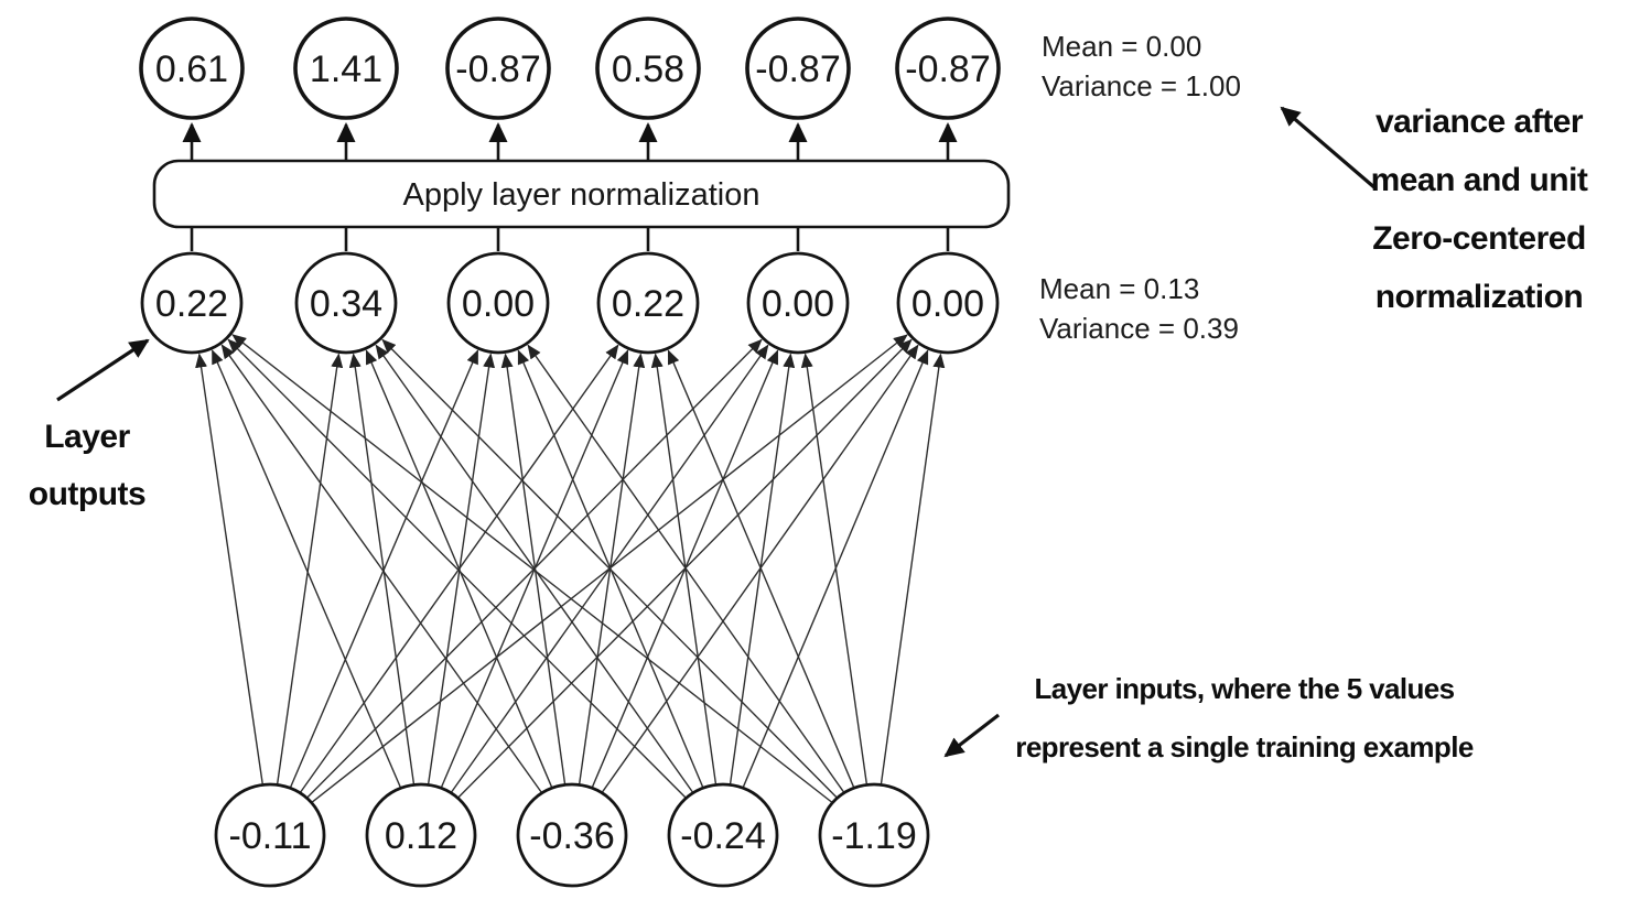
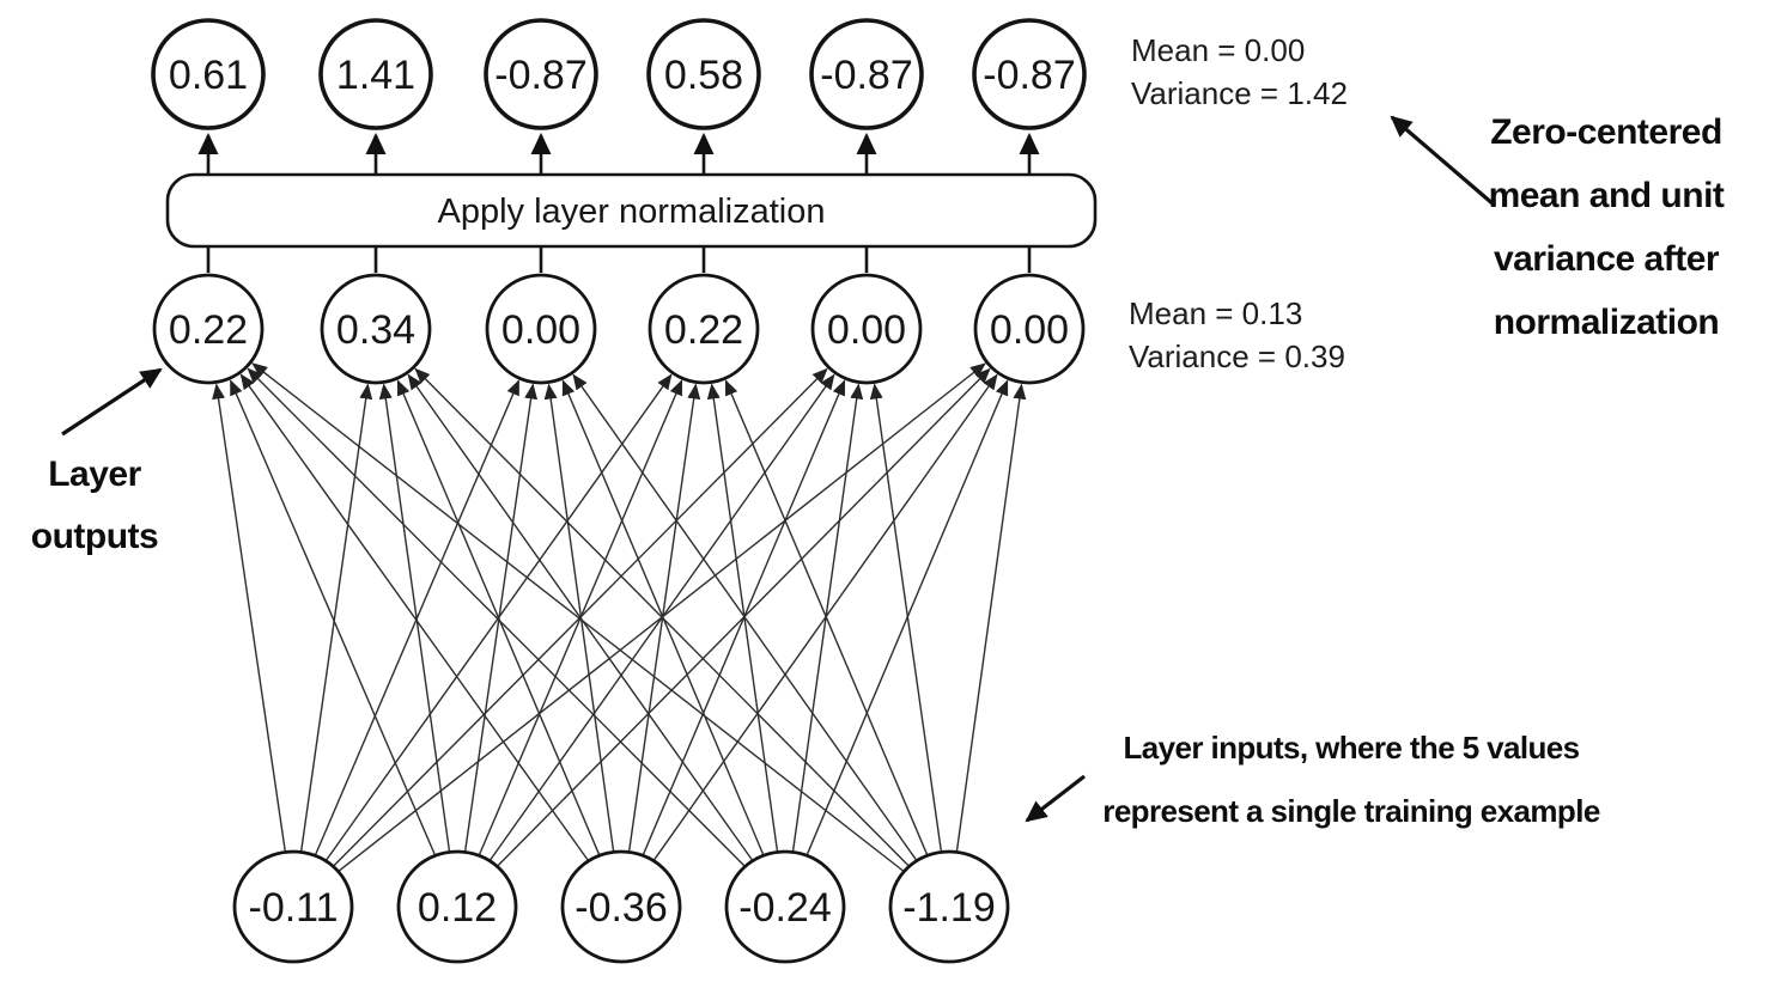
  Apply layer normalization
  0.61
  1.41
  -0.87
  0.58
  -0.87
  -0.87
  0.22
  0.34
  0.00
  0.22
  0.00
  0.00
  -0.11
  0.12
  -0.36
  -0.24
  -1.19
  Mean = 0.00
- Variance = 1.00
+ Variance = 1.42
  Mean = 0.13
  Variance = 0.39
- variance after
+ Zero-centered
  mean and unit
- Zero-centered
+ variance after
  normalization
  Layer
  outputs
  Layer inputs, where the 5 values
  represent a single training example
